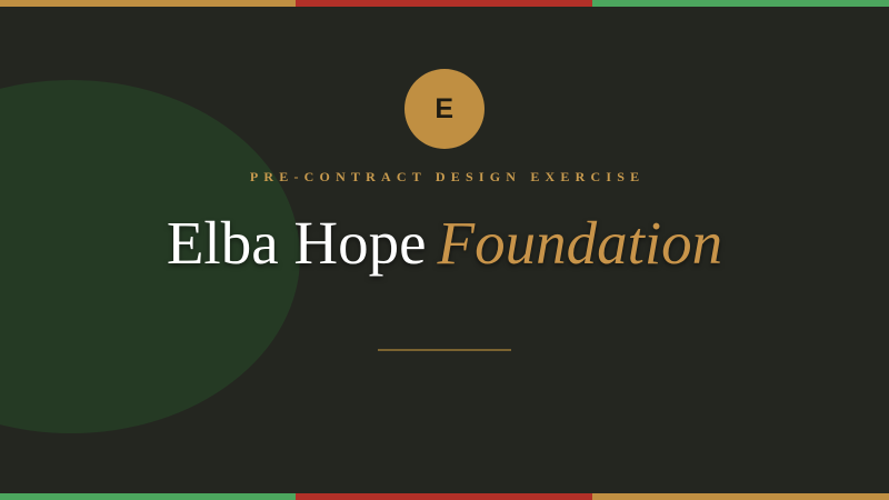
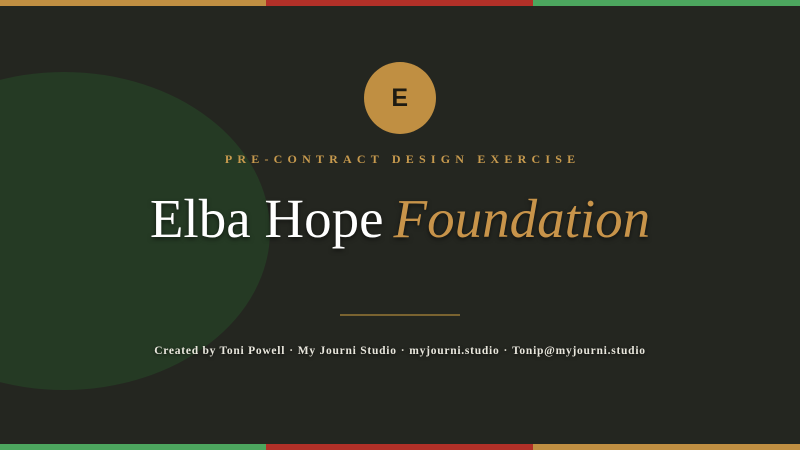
  E
  PRE-CONTRACT DESIGN EXERCISE
  Elba Hope Foundation
+ Created by Toni Powell · My Journi Studio · myjourni.studio · Tonip@myjourni.studio
